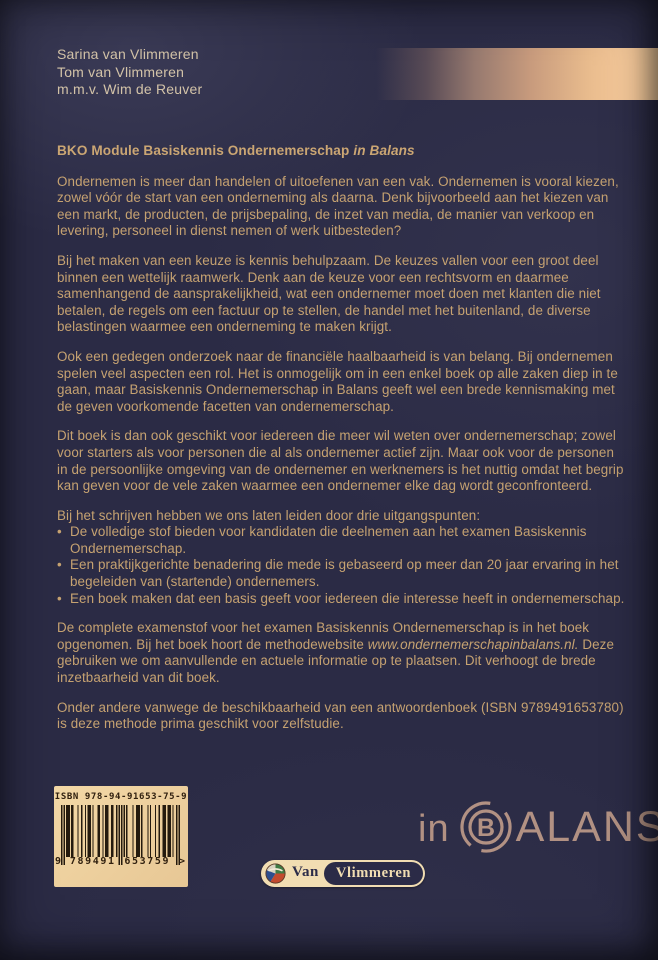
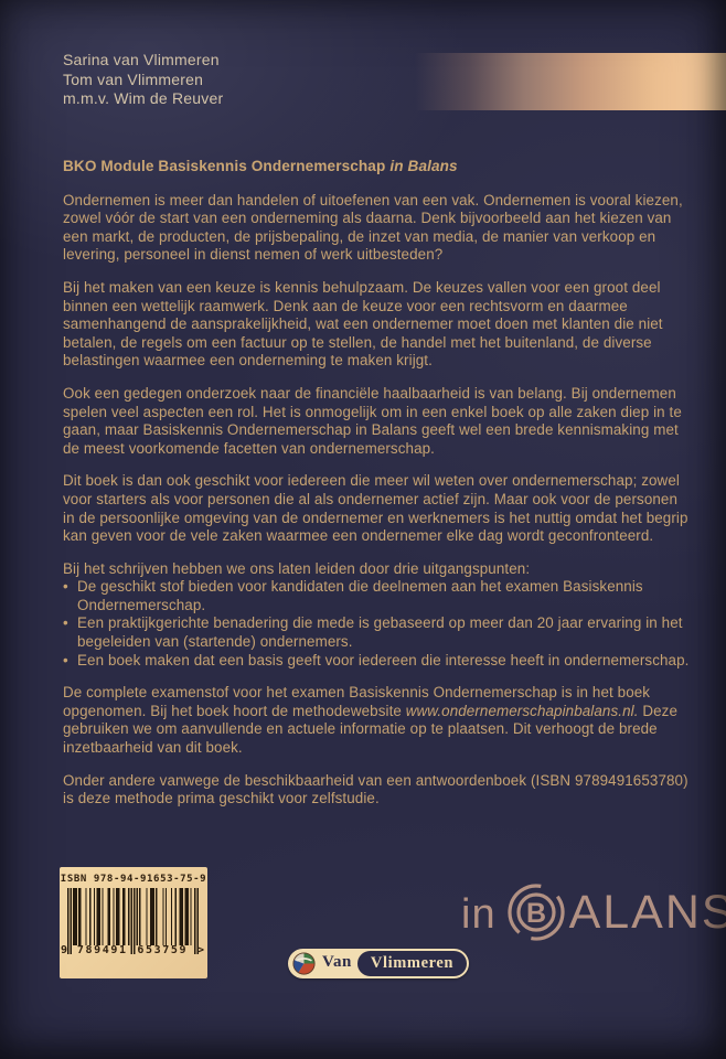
  Sarina van Vlimmeren
  Tom van Vlimmeren
  m.m.v. Wim de Reuver
  BKO Module Basiskennis Ondernemerschap in Balans
  Ondernemen is meer dan handelen of uitoefenen van een vak. Ondernemen is vooral kiezen, zowel vóór de start van een onderneming als daarna. Denk bijvoorbeeld aan het kiezen van een markt, de producten, de prijsbepaling, de inzet van media, de manier van verkoop en levering, personeel in dienst nemen of werk uitbesteden?
  Bij het maken van een keuze is kennis behulpzaam. De keuzes vallen voor een groot deel binnen een wettelijk raamwerk. Denk aan de keuze voor een rechtsvorm en daarmee samenhangend de aansprakelijkheid, wat een ondernemer moet doen met klanten die niet betalen, de regels om een factuur op te stellen, de handel met het buitenland, de diverse belastingen waarmee een onderneming te maken krijgt.
- Ook een gedegen onderzoek naar de financiële haalbaarheid is van belang. Bij ondernemen spelen veel aspecten een rol. Het is onmogelijk om in een enkel boek op alle zaken diep in te gaan, maar Basiskennis Ondernemerschap in Balans geeft wel een brede kennismaking met de geven voorkomende facetten van ondernemerschap.
+ Ook een gedegen onderzoek naar de financiële haalbaarheid is van belang. Bij ondernemen spelen veel aspecten een rol. Het is onmogelijk om in een enkel boek op alle zaken diep in te gaan, maar Basiskennis Ondernemerschap in Balans geeft wel een brede kennismaking met de meest voorkomende facetten van ondernemerschap.
  Dit boek is dan ook geschikt voor iedereen die meer wil weten over ondernemerschap; zowel voor starters als voor personen die al als ondernemer actief zijn. Maar ook voor de personen in de persoonlijke omgeving van de ondernemer en werknemers is het nuttig omdat het begrip kan geven voor de vele zaken waarmee een ondernemer elke dag wordt geconfronteerd.
  Bij het schrijven hebben we ons laten leiden door drie uitgangspunten:
  •
- De volledige stof bieden voor kandidaten die deelnemen aan het examen Basiskennis Ondernemerschap.
+ De geschikt stof bieden voor kandidaten die deelnemen aan het examen Basiskennis Ondernemerschap.
  •
  Een praktijkgerichte benadering die mede is gebaseerd op meer dan 20 jaar ervaring in het begeleiden van (startende) ondernemers.
  •
  Een boek maken dat een basis geeft voor iedereen die interesse heeft in ondernemerschap.
  De complete examenstof voor het examen Basiskennis Ondernemerschap is in het boek opgenomen. Bij het boek hoort de methodewebsite www.ondernemerschapinbalans.nl. Deze gebruiken we om aanvullende en actuele informatie op te plaatsen. Dit verhoogt de brede inzetbaarheid van dit boek.
  Onder andere vanwege de beschikbaarheid van een antwoordenboek (ISBN 9789491653780) is deze methode prima geschikt voor zelfstudie.
  ISBN 978-94-91653-75-9
  9
  789491
  653759
  >
  in
  B
  ALANS
  Van
  Vlimmeren
